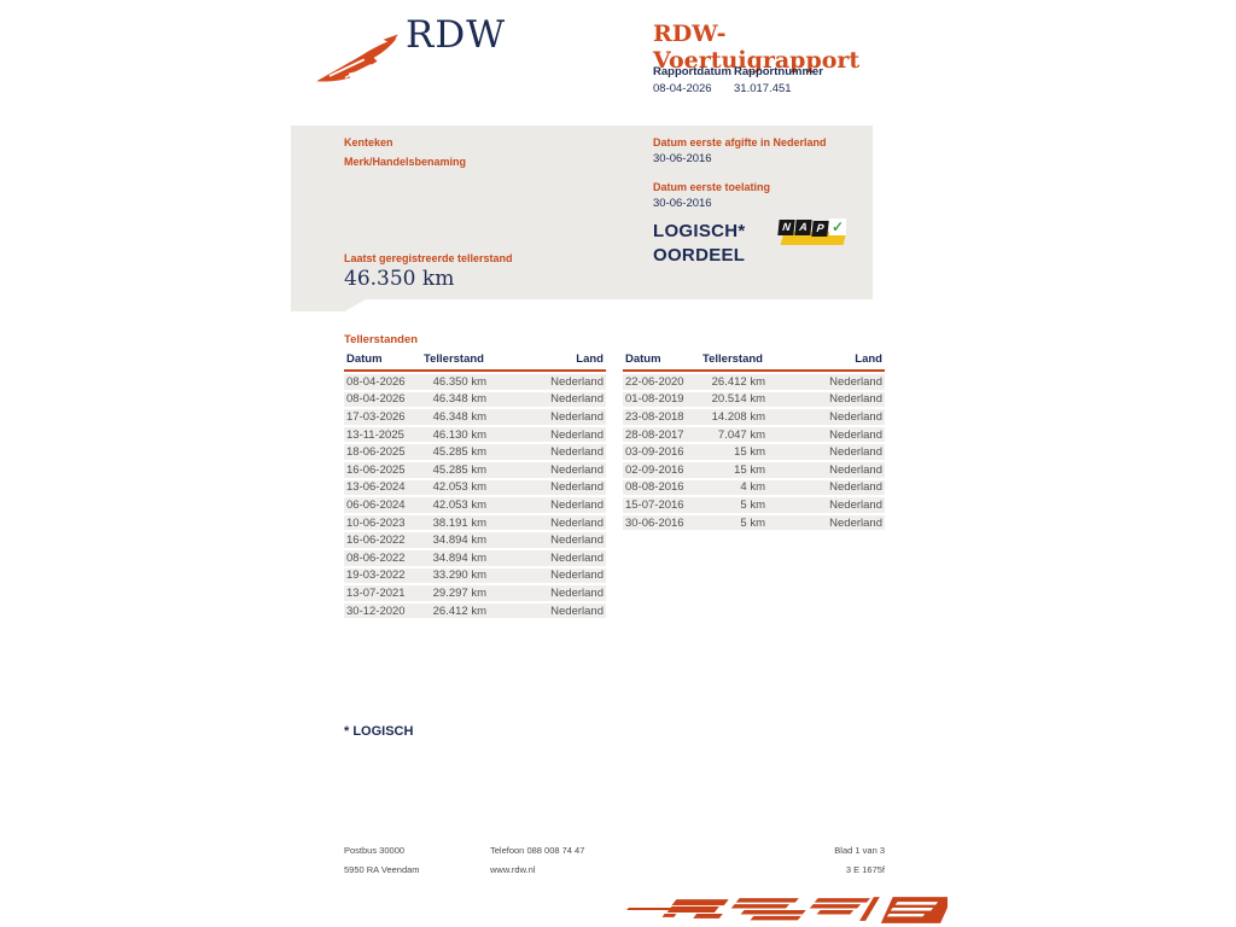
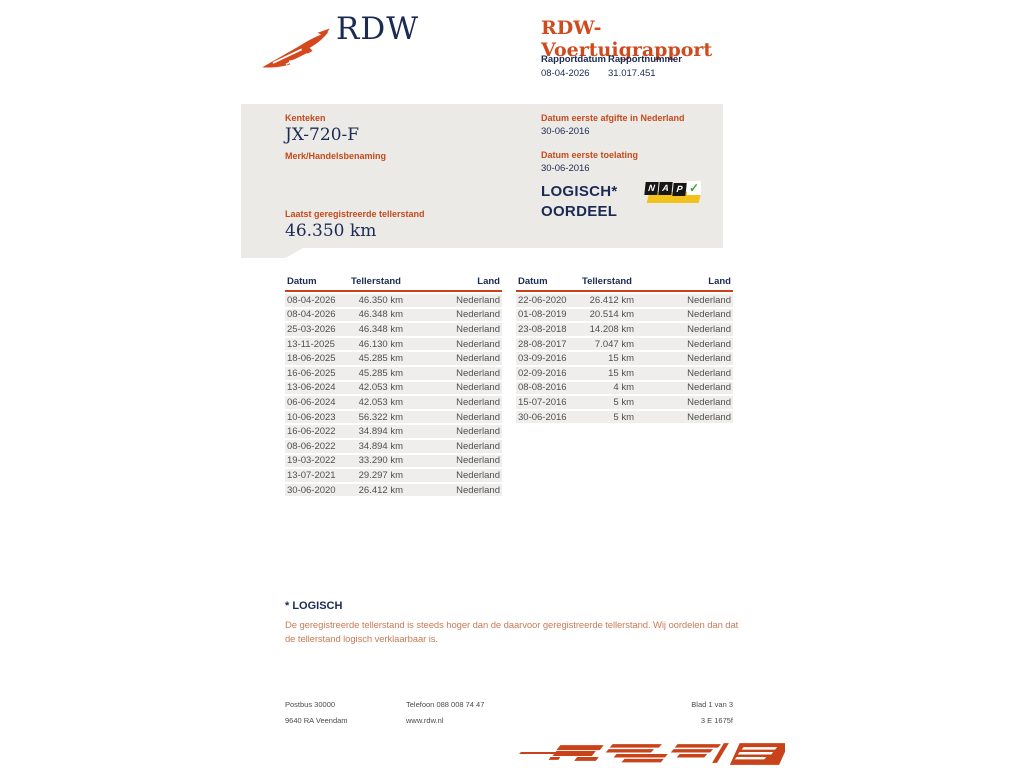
  RDW
  RDW-Voertuigrapport
  Rapportdatum
  08-04-2026
  Rapportnummer
  31.017.451
  Kenteken
+ JX-720-F
  Merk/Handelsbenaming
  Laatst geregistreerde tellerstand
  46.350 km
  Datum eerste afgifte in Nederland
  30-06-2016
  Datum eerste toelating
  30-06-2016
  LOGISCH*
  OORDEEL
  ✓
- Tellerstanden
  Datum
  Tellerstand
  Land
  08-04-2026
  46.350 km
  Nederland
  08-04-2026
  46.348 km
  Nederland
- 17-03-2026
+ 25-03-2026
  46.348 km
  Nederland
  13-11-2025
  46.130 km
  Nederland
  18-06-2025
  45.285 km
  Nederland
  16-06-2025
  45.285 km
  Nederland
  13-06-2024
  42.053 km
  Nederland
  06-06-2024
  42.053 km
  Nederland
  10-06-2023
- 38.191 km
+ 56.322 km
  Nederland
  16-06-2022
  34.894 km
  Nederland
  08-06-2022
  34.894 km
  Nederland
  19-03-2022
  33.290 km
  Nederland
  13-07-2021
  29.297 km
  Nederland
- 30-12-2020
+ 30-06-2020
  26.412 km
  Nederland
  Datum
  Tellerstand
  Land
  22-06-2020
  26.412 km
  Nederland
  01-08-2019
  20.514 km
  Nederland
  23-08-2018
  14.208 km
  Nederland
  28-08-2017
  7.047 km
  Nederland
  03-09-2016
  15 km
  Nederland
  02-09-2016
  15 km
  Nederland
  08-08-2016
  4 km
  Nederland
  15-07-2016
  5 km
  Nederland
  30-06-2016
  5 km
  Nederland
  * LOGISCH
+ De geregistreerde tellerstand is steeds hoger dan de daarvoor geregistreerde tellerstand. Wij oordelen dan dat de tellerstand logisch verklaarbaar is.
  Postbus 30000
- 5950 RA Veendam
+ 9640 RA Veendam
  Telefoon 088 008 74 47
  www.rdw.nl
  Blad 1 van 3
  3 E 1675f
